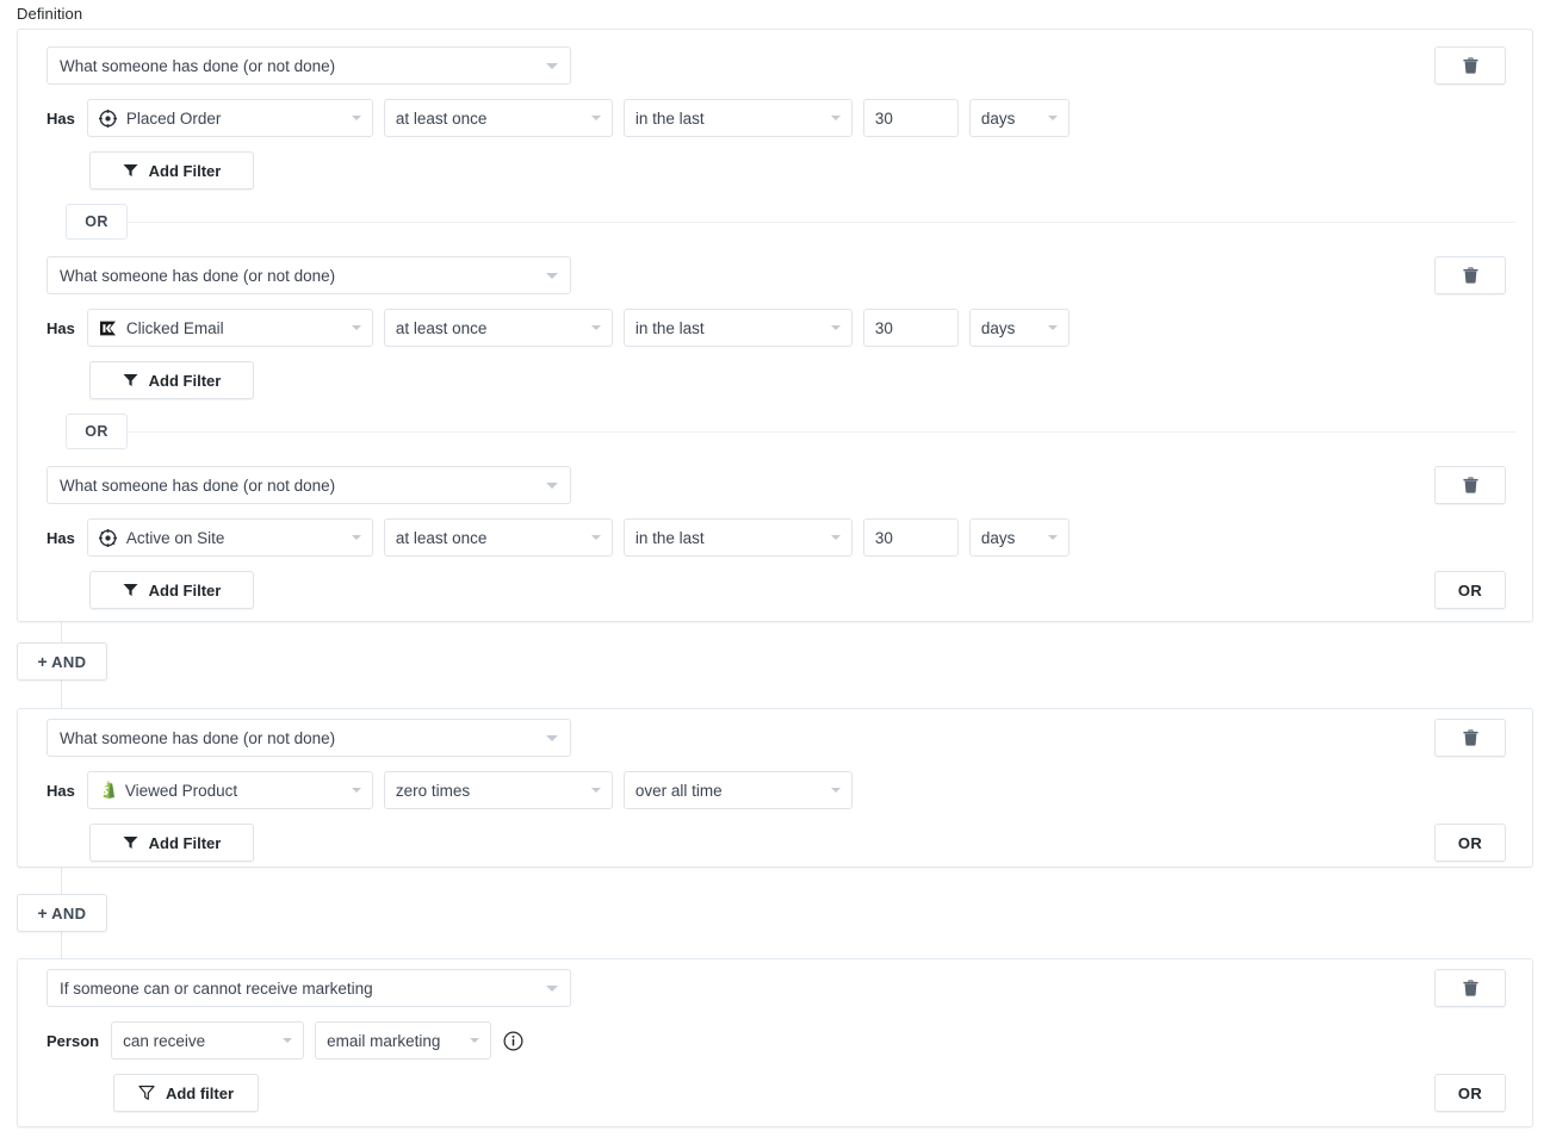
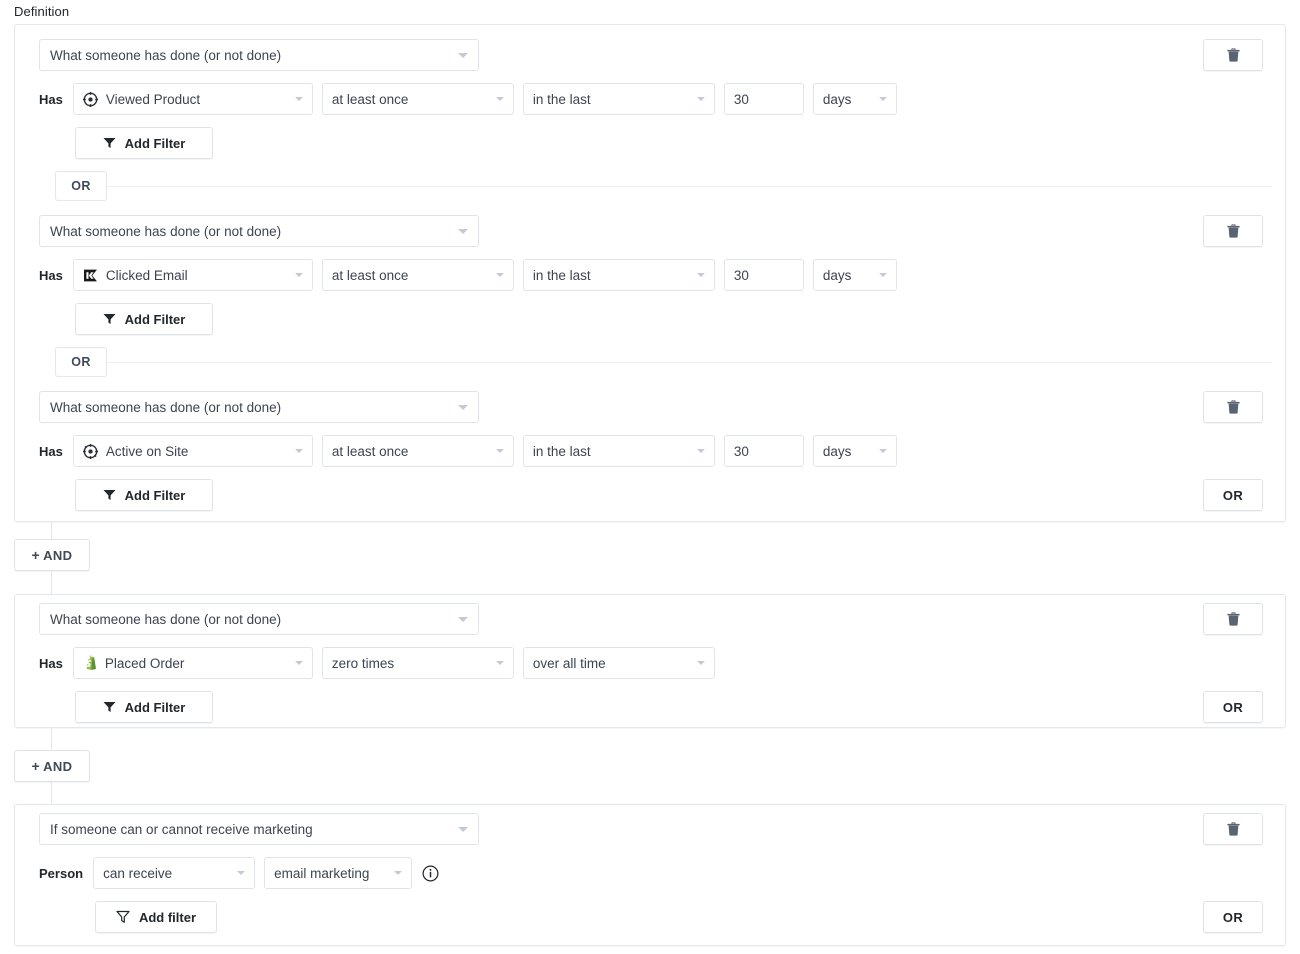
  Definition
  What someone has done (or not done)
  Has
- Placed Order
+ Viewed Product
  at least once
  in the last
  30
  days
  Add Filter
  OR
  What someone has done (or not done)
  Has
  Clicked Email
  at least once
  in the last
  30
  days
  Add Filter
  OR
  What someone has done (or not done)
  Has
  Active on Site
  at least once
  in the last
  30
  days
  Add Filter
  OR
  +
  AND
  What someone has done (or not done)
  Has
- Viewed Product
+ Placed Order
  zero times
  over all time
  Add Filter
  OR
  +
  AND
  If someone can or cannot receive marketing
  Person
  can receive
  email marketing
  Add filter
  OR
